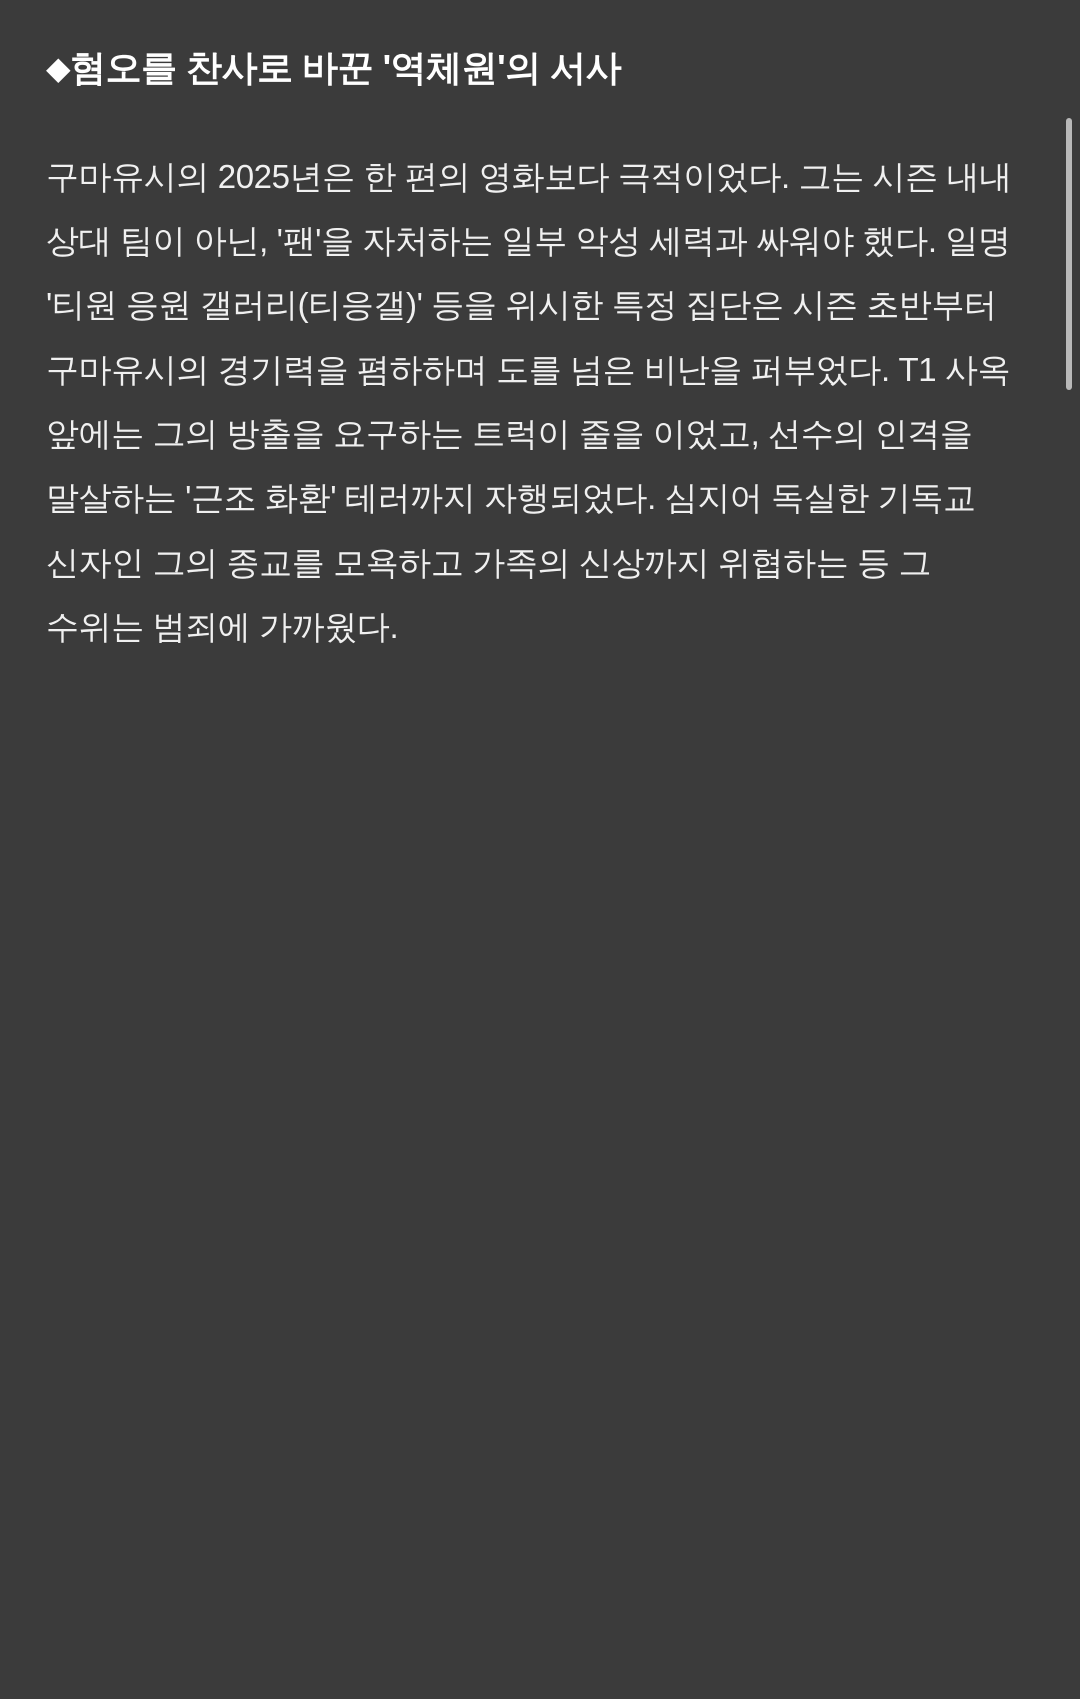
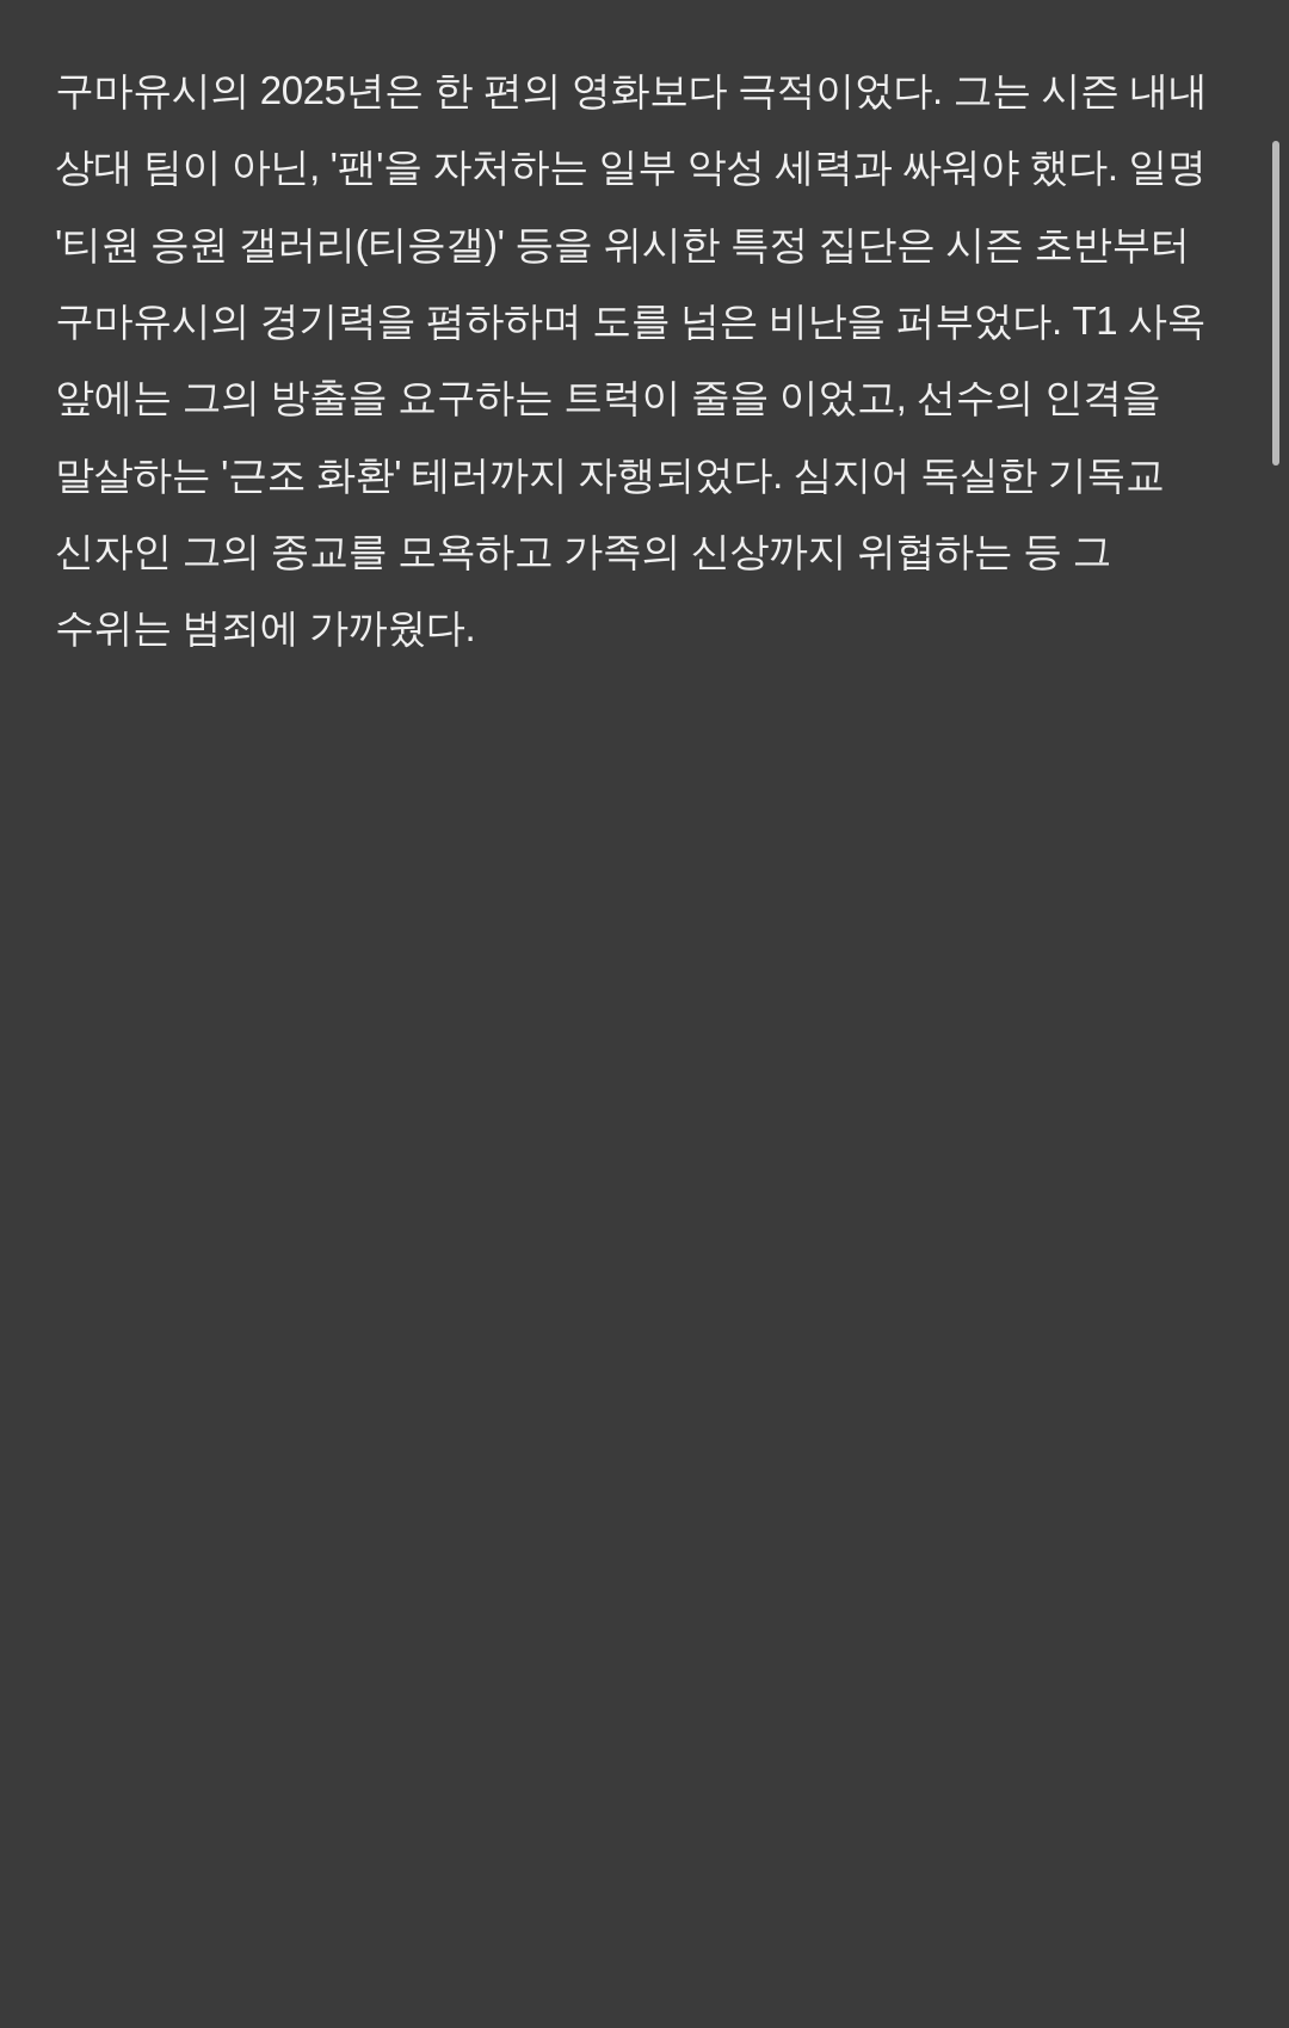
- ◆혐오를 찬사로 바꾼 '역체원'의 서사
  구마유시의 2025년은 한 편의 영화보다 극적이었다. 그는 시즌 내내 상대 팀이 아닌, '팬'을 자처하는 일부 악성 세력과 싸워야 했다. 일명 '티원 응원 갤러리(티응갤)' 등을 위시한 특정 집단은 시즌 초반부터 구마유시의 경기력을 폄하하며 도를 넘은 비난을 퍼부었다. T1 사옥 앞에는 그의 방출을 요구하는 트럭이 줄을 이었고, 선수의 인격을 말살하는 '근조 화환' 테러까지 자행되었다. 심지어 독실한 기독교 신자인 그의 종교를 모욕하고 가족의 신상까지 위협하는 등 그 수위는 범죄에 가까웠다.
